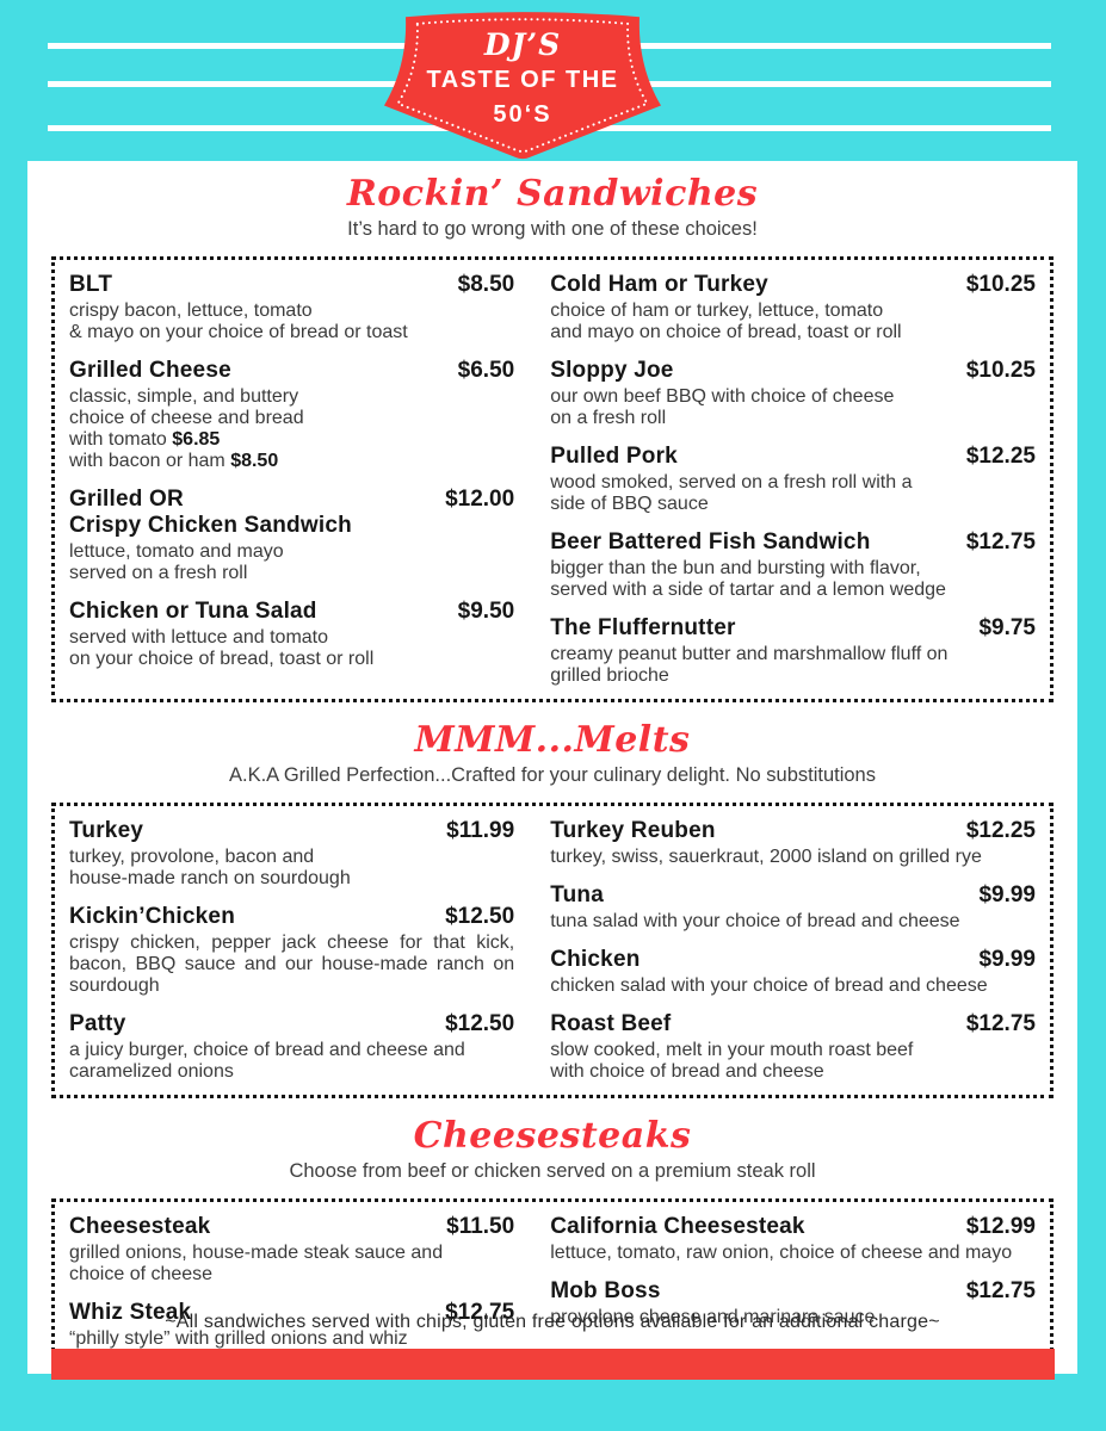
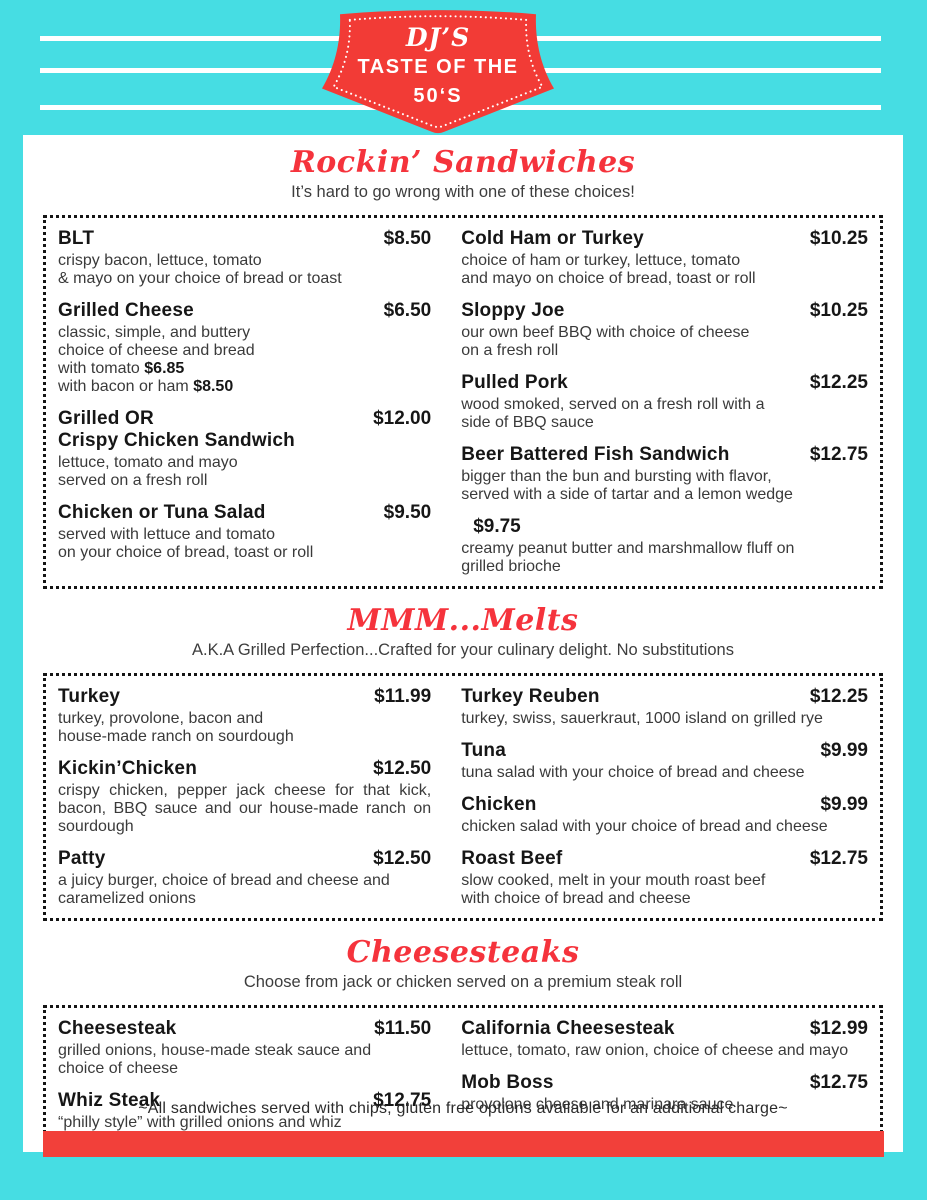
  Rockin’ Sandwiches
  It’s hard to go wrong with one of these choices!
  BLT
  $8.50
  crispy bacon, lettuce, tomato
  & mayo on your choice of bread or toast
  Grilled Cheese
  $6.50
  classic, simple, and buttery
  choice of cheese and bread
  with tomato $6.85
  with bacon or ham $8.50
  Grilled OR
  Crispy Chicken Sandwich
  $12.00
  lettuce, tomato and mayo
  served on a fresh roll
  Chicken or Tuna Salad
  $9.50
  served with lettuce and tomato
  on your choice of bread, toast or roll
  Cold Ham or Turkey
  $10.25
  choice of ham or turkey, lettuce, tomato
  and mayo on choice of bread, toast or roll
  Sloppy Joe
  $10.25
  our own beef BBQ with choice of cheese
  on a fresh roll
  Pulled Pork
  $12.25
  wood smoked, served on a fresh roll with a
  side of BBQ sauce
  Beer Battered Fish Sandwich
  $12.75
  bigger than the bun and bursting with flavor,
  served with a side of tartar and a lemon wedge
- The Fluffernutter
  $9.75
  creamy peanut butter and marshmallow fluff on
  grilled brioche
  MMM...Melts
  A.K.A Grilled Perfection...Crafted for your culinary delight. No substitutions
  Turkey
  $11.99
  turkey, provolone, bacon and
  house-made ranch on sourdough
  Kickin’Chicken
  $12.50
  crispy chicken, pepper jack cheese for that kick, bacon, BBQ sauce and our house-made ranch on sourdough
  Patty
  $12.50
  a juicy burger, choice of bread and cheese and
  caramelized onions
  Turkey Reuben
  $12.25
- turkey, swiss, sauerkraut, 2000 island on grilled rye
+ turkey, swiss, sauerkraut, 1000 island on grilled rye
  Tuna
  $9.99
  tuna salad with your choice of bread and cheese
  Chicken
  $9.99
  chicken salad with your choice of bread and cheese
  Roast Beef
  $12.75
  slow cooked, melt in your mouth roast beef
  with choice of bread and cheese
  Cheesesteaks
- Choose from beef or chicken served on a premium steak roll
+ Choose from jack or chicken served on a premium steak roll
  Cheesesteak
  $11.50
  grilled onions, house-made steak sauce and
  choice of cheese
  Whiz Steak
  $12.75
  “philly style” with grilled onions and whiz
  California Cheesesteak
  $12.99
  lettuce, tomato, raw onion, choice of cheese and mayo
  Mob Boss
  $12.75
  provolone cheese and marinara sauce
  ~All sandwiches served with chips, gluten free options available for an additional charge~
  DJ’S
  TASTE OF THE
  50‘S
